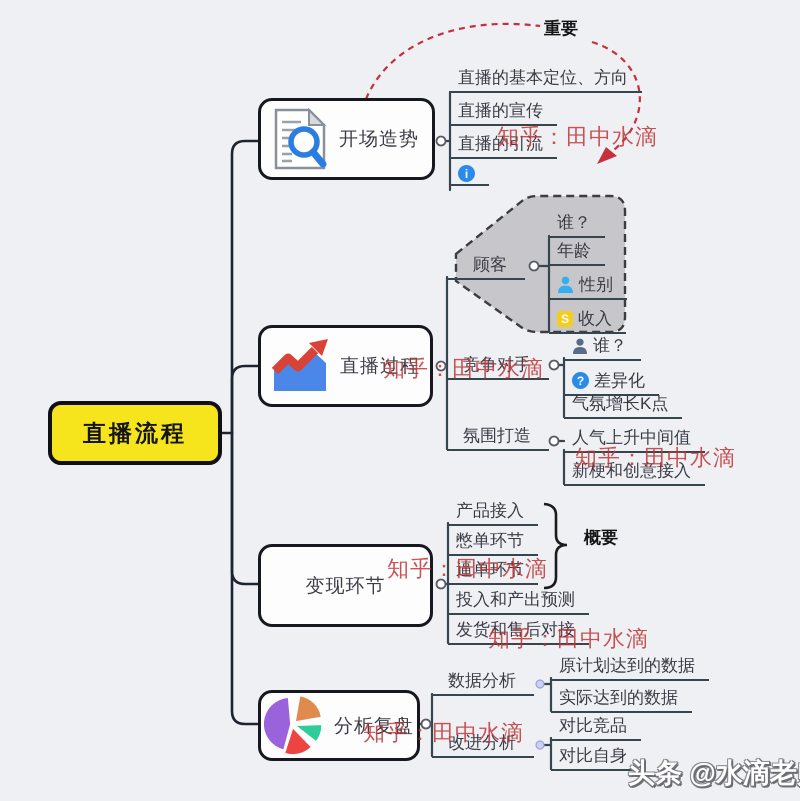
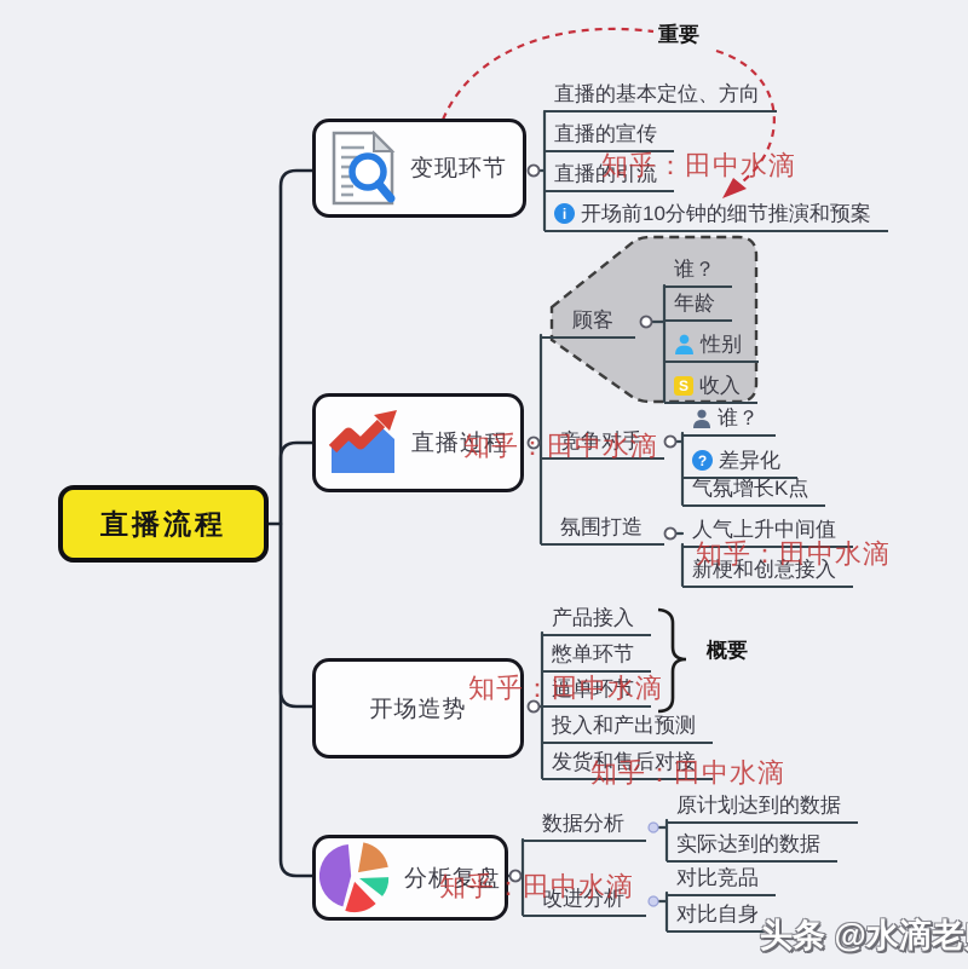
  直播流程
- 开场造势
+ 变现环节
  直播过程
- 变现环节
+ 开场造势
  分析复盘
  直播的基本定位、方向
  直播的宣传
  直播的引流
  i
+ 开场前10分钟的细节推演和预案
  顾客
  谁？
  年龄
  性别
  S
  收入
  竞争对手
  谁？
  ?
  差异化
  气氛增长K点
  氛围打造
  人气上升中间值
  新梗和创意接入
  产品接入
  憋单环节
  逼单环节
  投入和产出预测
  发货和售后对接
  数据分析
  原计划达到的数据
  实际达到的数据
  改进分析
  对比竞品
  对比自身
  重要
  概要
  知乎：田中水滴
  知乎：田中水滴
  知乎：田中水滴
  知乎：田中水滴
  知乎：田中水滴
  知乎：田中水滴
  头条 @水滴老
